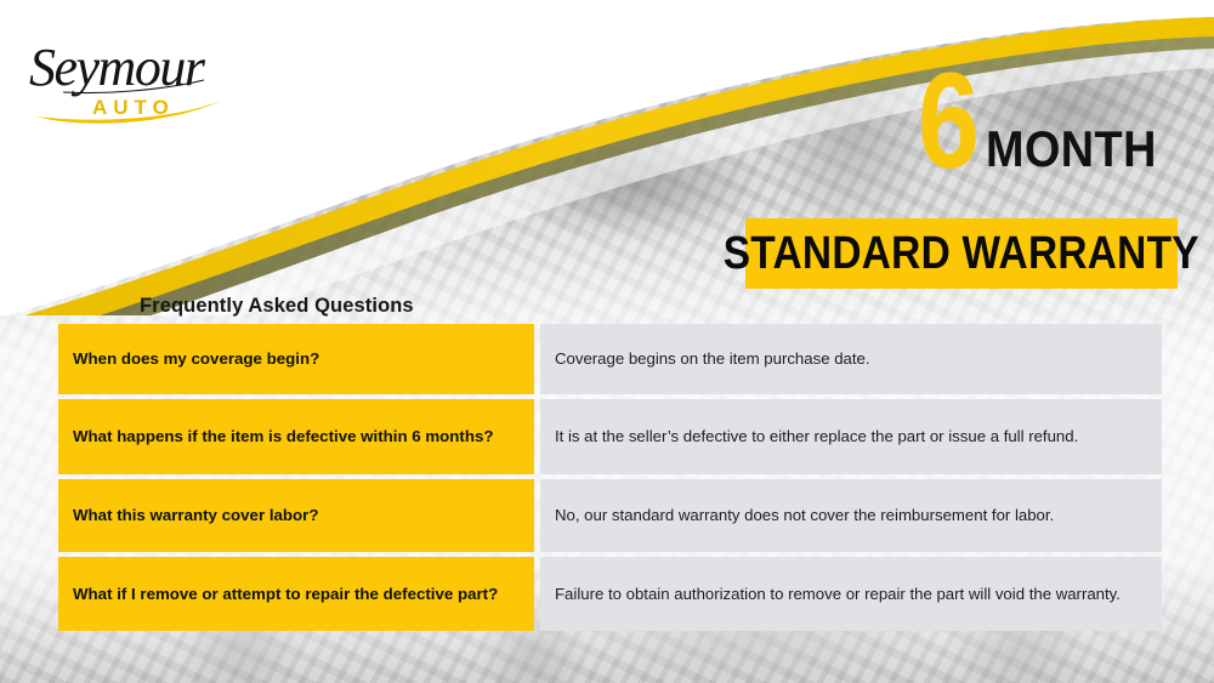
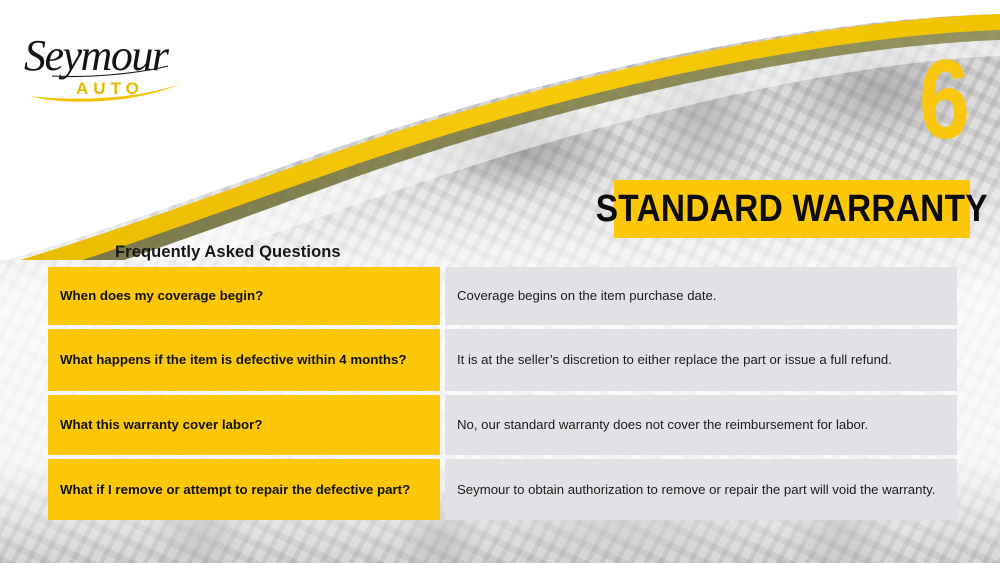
  Seymour
  AUTO
  6
- MONTH
  STANDARD WARRANTY
  Frequently Asked Questions
  When does my coverage begin?
  Coverage begins on the item purchase date.
- What happens if the item is defective within 6 months?
+ What happens if the item is defective within 4 months?
- It is at the seller’s defective to either replace the part or issue a full refund.
+ It is at the seller’s discretion to either replace the part or issue a full refund.
  What this warranty cover labor?
  No, our standard warranty does not cover the reimbursement for labor.
  What if I remove or attempt to repair the defective part?
- Failure to obtain authorization to remove or repair the part will void the warranty.
+ Seymour to obtain authorization to remove or repair the part will void the warranty.
